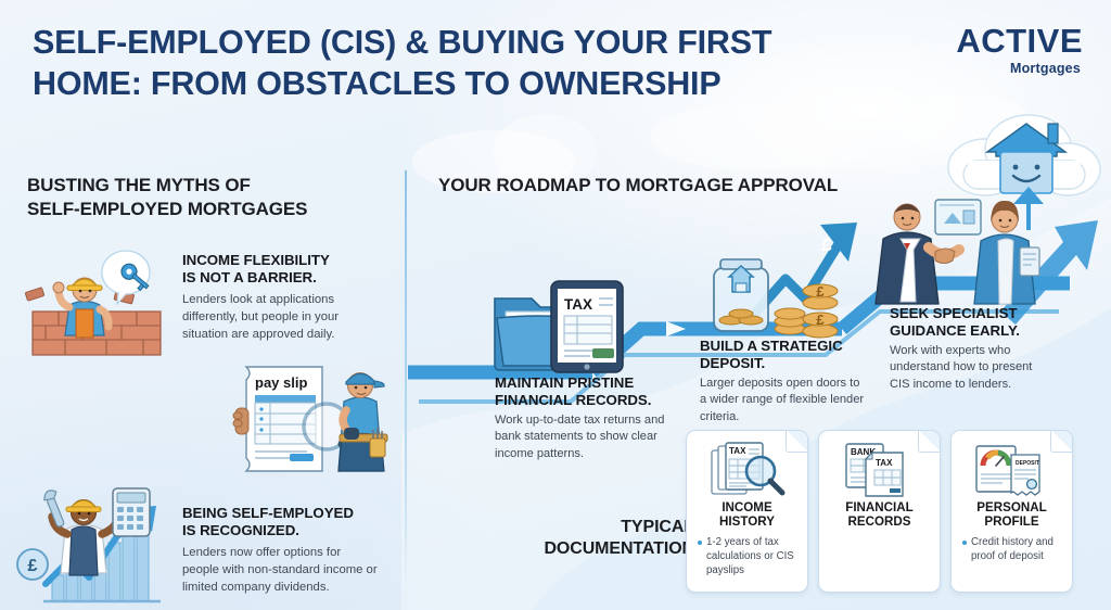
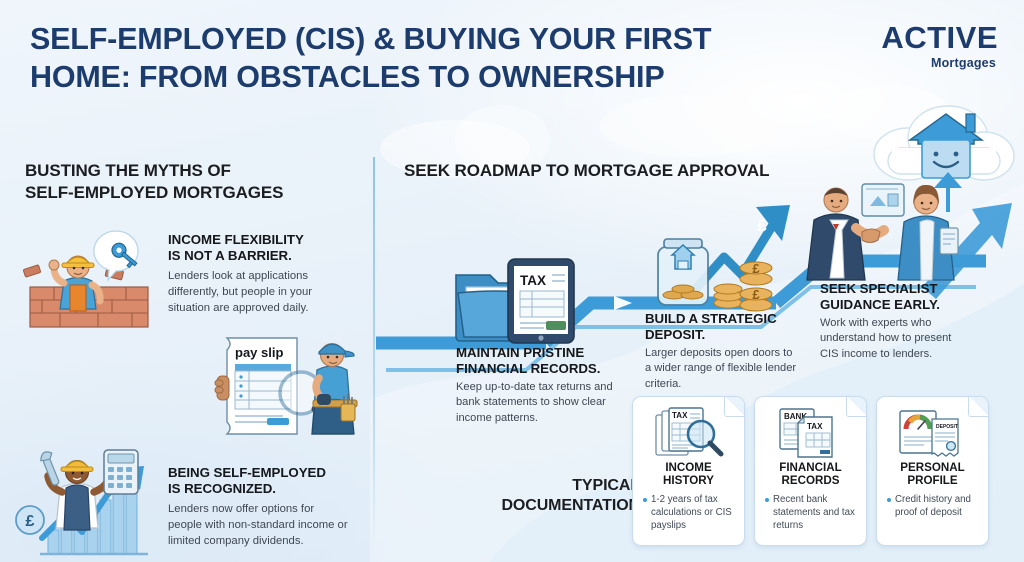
  SELF-EMPLOYED (CIS) & BUYING YOUR FIRST
  HOME: FROM OBSTACLES TO OWNERSHIP
  ACTIVE
  Mortgages
  BUSTING THE MYTHS OF
  SELF-EMPLOYED MORTGAGES
  INCOME FLEXIBILITY
  IS NOT A BARRIER.
  Lenders look at applications differently, but people in your situation are approved daily.
  pay slip
  £
  BEING SELF-EMPLOYED
  IS RECOGNIZED.
  Lenders now offer options for people with non-standard income or limited company dividends.
- YOUR ROADMAP TO MORTGAGE APPROVAL
+ SEEK ROADMAP TO MORTGAGE APPROVAL
  TAX
  MAINTAIN PRISTINE
  FINANCIAL RECORDS.
- Work up-to-date tax returns and bank statements to show clear income patterns.
+ Keep up-to-date tax returns and bank statements to show clear income patterns.
  £
  £
  £
  BUILD A STRATEGIC
  DEPOSIT.
  Larger deposits open doors to a wider range of flexible lender criteria.
  SEEK SPECIALIST
  GUIDANCE EARLY.
  Work with experts who understand how to present CIS income to lenders.
  TYPICA
  DOCUMENTATIO
  TAX
  INCOME
  HISTORY
  1-2 years of tax calculations or CIS payslips
  BAN
  TAX
  FINANCIAL
  RECORDS
+ Recent bank statements and tax returns
  PERSONAL
  PROFILE
  Credit history and proof of deposit
